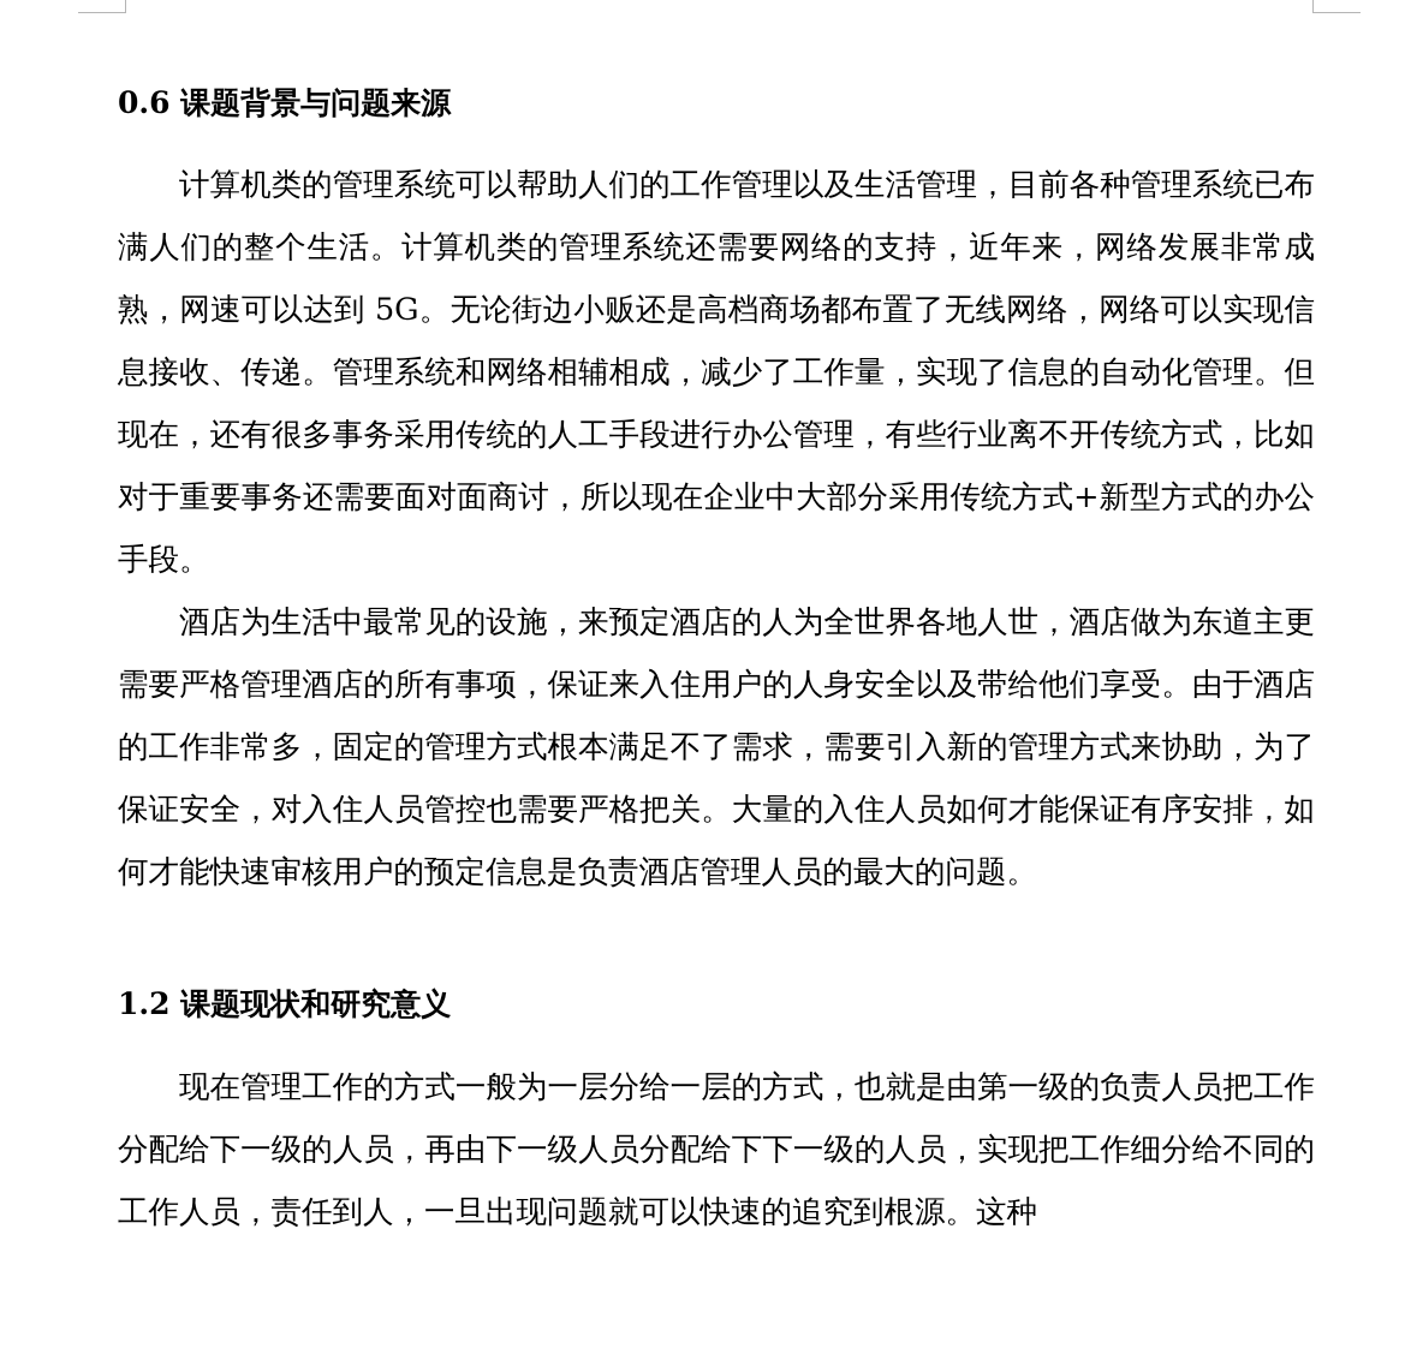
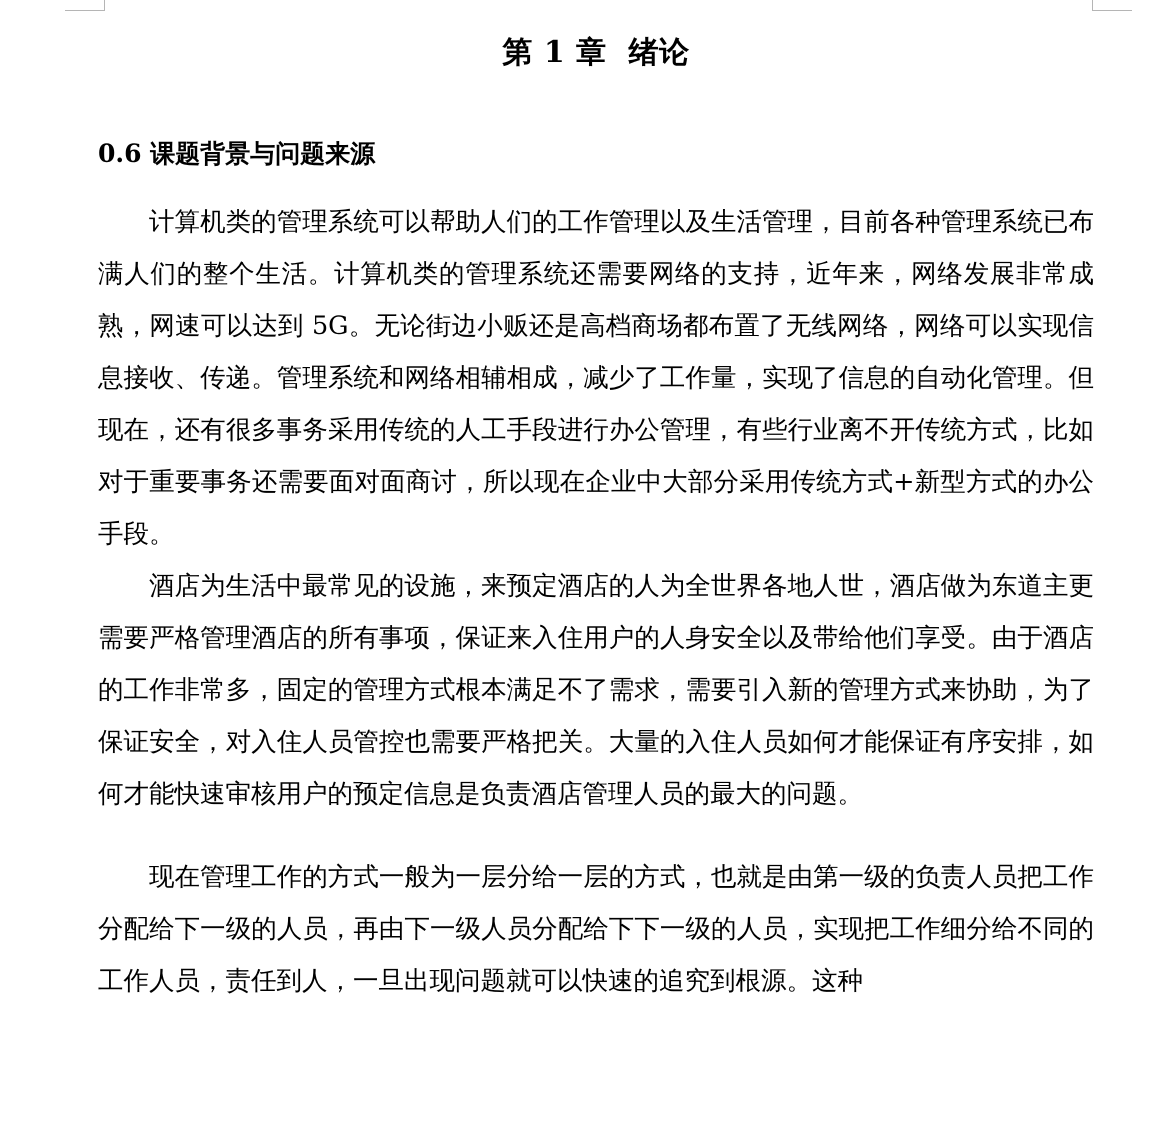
+ 第 1 章 绪论
  0.6 课题背景与问题来源
  计算机类的管理系统可以帮助人们的工作管理以及生活管理，目前各种管理系统已布满人们的整个生活。计算机类的管理系统还需要网络的支持，近年来，网络发展非常成熟，网速可以达到 5G。无论街边小贩还是高档商场都布置了无线网络，网络可以实现信息接收、传递。管理系统和网络相辅相成，减少了工作量，实现了信息的自动化管理。但现在，还有很多事务采用传统的人工手段进行办公管理，有些行业离不开传统方式，比如对于重要事务还需要面对面商讨，所以现在企业中大部分采用传统方式+新型方式的办公手段。
  酒店为生活中最常见的设施，来预定酒店的人为全世界各地人世，酒店做为东道主更需要严格管理酒店的所有事项，保证来入住用户的人身安全以及带给他们享受。由于酒店的工作非常多，固定的管理方式根本满足不了需求，需要引入新的管理方式来协助，为了保证安全，对入住人员管控也需要严格把关。大量的入住人员如何才能保证有序安排，如何才能快速审核用户的预定信息是负责酒店管理人员的最大的问题。
- 1.2 课题现状和研究意义
  现在管理工作的方式一般为一层分给一层的方式，也就是由第一级的负责人员把工作分配给下一级的人员，再由下一级人员分配给下下一级的人员，实现把工作细分给不同的工作人员，责任到人，一旦出现问题就可以快速的追究到根源。这种
